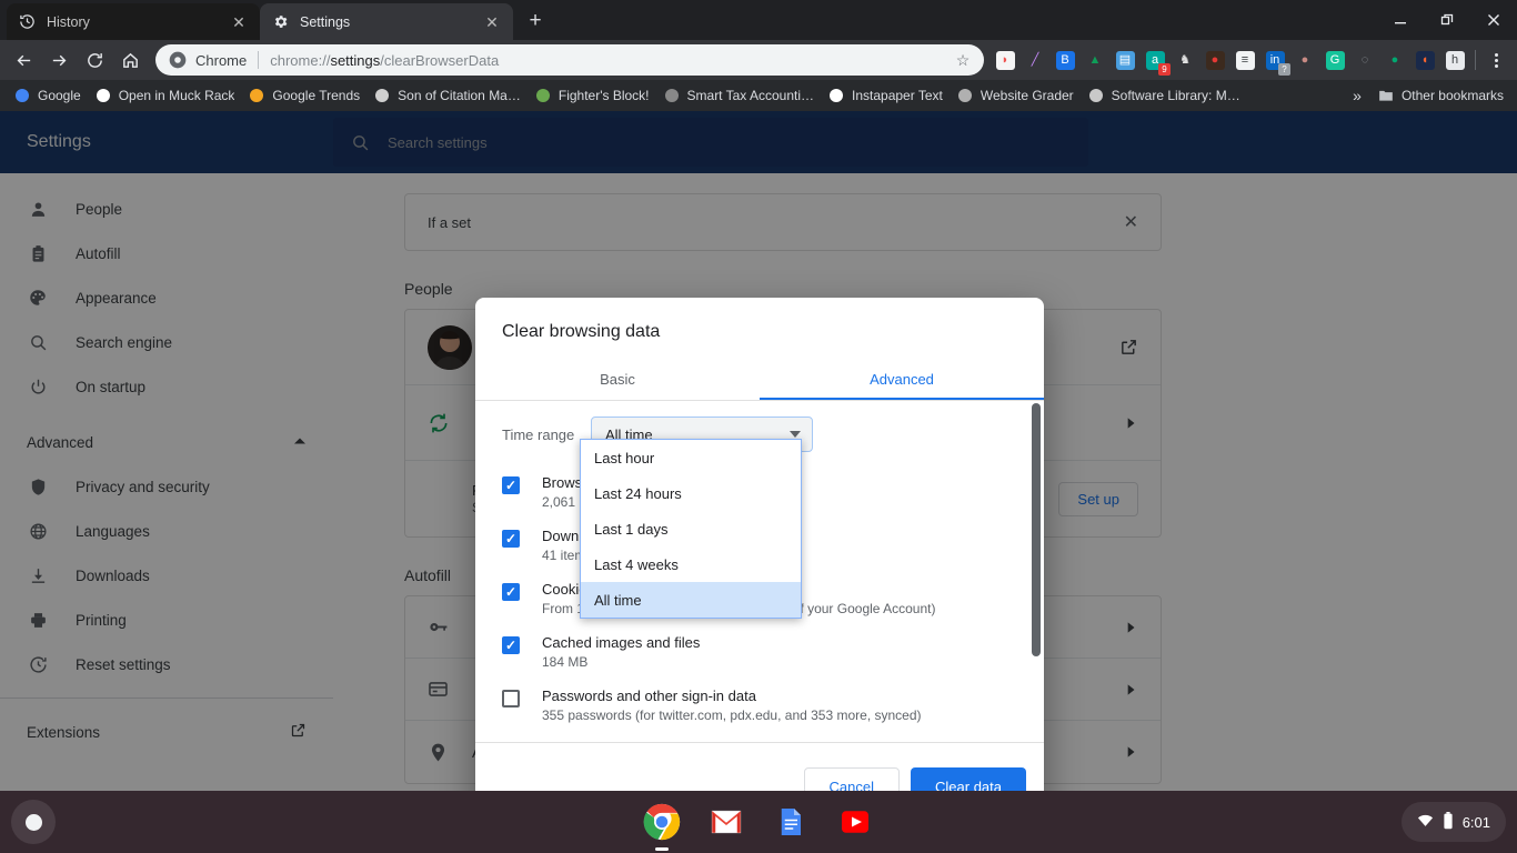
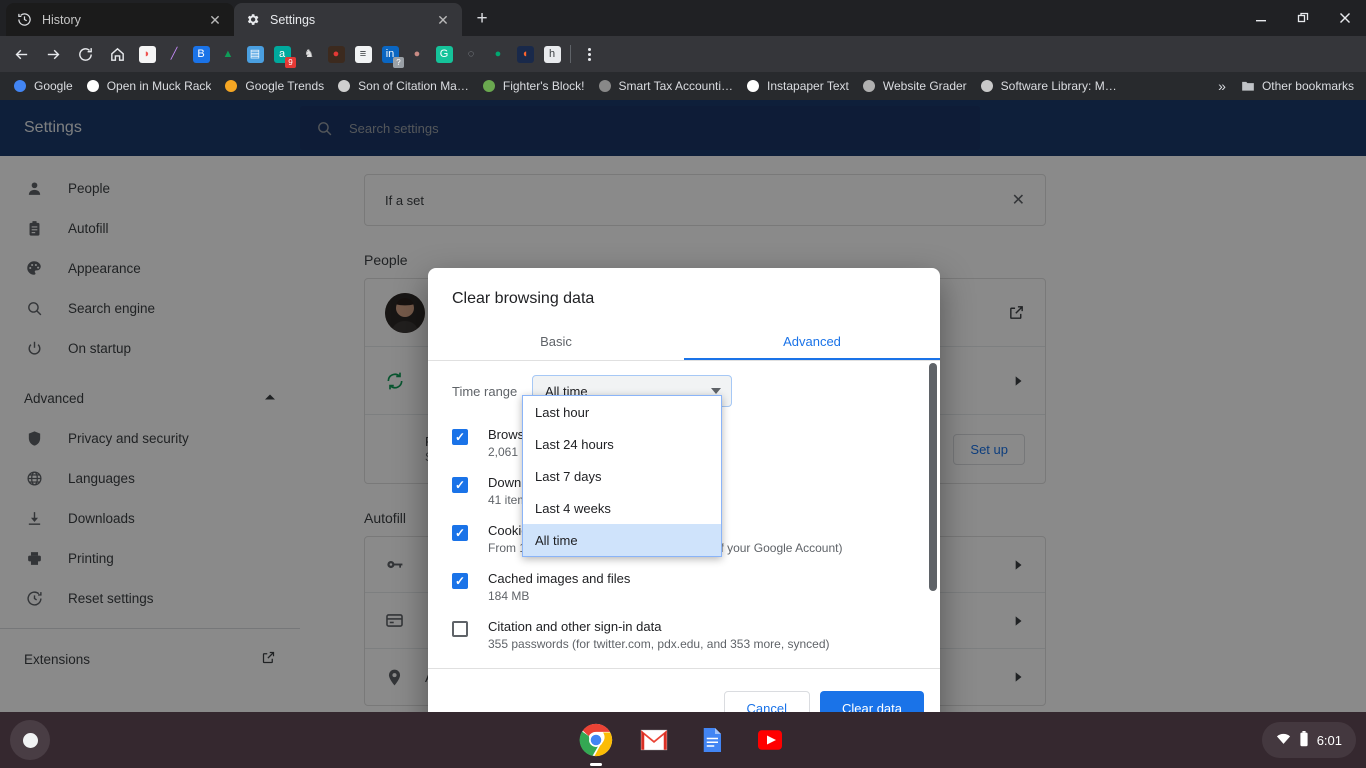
  History
  ✕
  Settings
  ✕
  +
- Chrome
- chrome://settings/clearBrowserData
- ☆
  ◗
  ╱
  B
  ▲
  ▤
  a
  9
  ♞
  ●
  ≡
  in
  ?
  ●
  G
  ◌
  ●
  ◖
  h
  Google
  Open in Muck Rack
  Google Trends
  Son of Citation Ma…
  Fighter's Block!
  Smart Tax Accounti…
  Instapaper Text
  Website Grader
  Software Library: M…
  »
  Other bookmarks
  Settings
  Search settings
  People
  Autofill
  Appearance
  Search engine
  On startup
  Advanced
  Privacy and security
  Languages
  Downloads
  Printing
  Reset settings
  Extensions
  If a set
  ✕
  People
  Set up
  Autofill
  Clear browsing data
  Basic
  Advanced
  Time range
  All time
  ✓
  ✓
  41 ite
  ✓
  ✓
  Cached images and files
  184 MB
- Passwords and other sign-in data
+ Citation and other sign-in data
  355 passwords (for twitter.com, pdx.edu, and 353 more, synced)
  Cancel
  Clear data
  Last hour
  Last 24 hours
- Last 1 days
+ Last 7 days
  Last 4 weeks
  All time
  6:01
